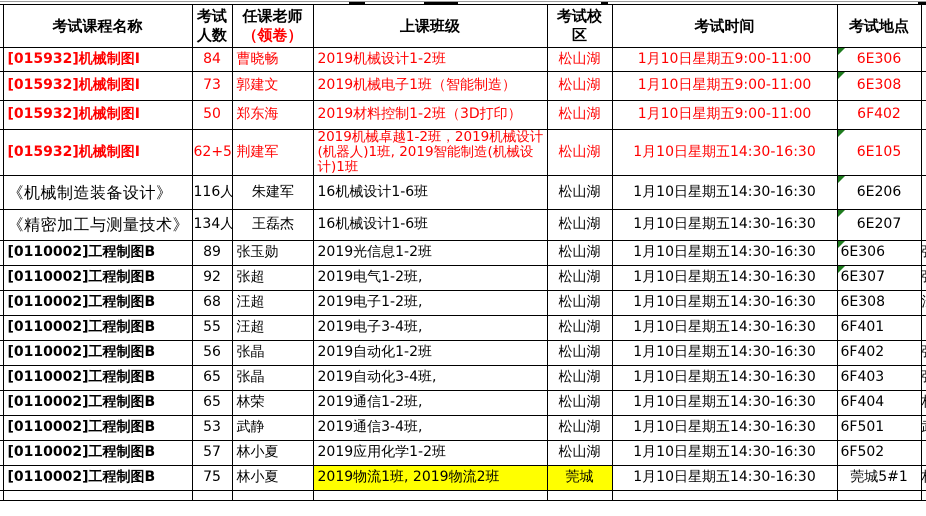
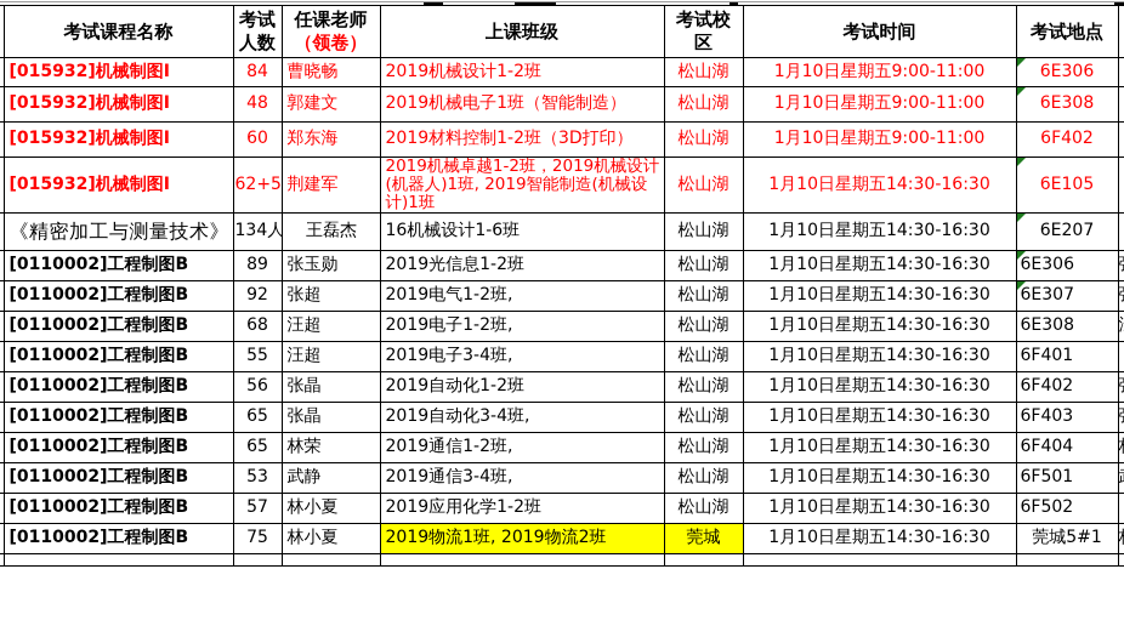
  	考试课程名称	考试 人数	任课老师 （领卷）	上课班级	考试校 区	考试时间	考试地点
  	[015932]机械制图I	84	曹晓畅	2019机械设计1-2班	松山湖	1月10日星期五9:00-11:00	6E306
- 	[015932]机械制图I	73	郭建文	2019机械电子1班（智能制造）	松山湖	1月10日星期五9:00-11:00	6E308
+ 	[015932]机械制图I	48	郭建文	2019机械电子1班（智能制造）	松山湖	1月10日星期五9:00-11:00	6E308
- 	[015932]机械制图I	50	郑东海	2019材料控制1-2班（3D打印）	松山湖	1月10日星期五9:00-11:00	6F402
+ 	[015932]机械制图I	60	郑东海	2019材料控制1-2班（3D打印）	松山湖	1月10日星期五9:00-11:00	6F402
  	[015932]机械制图I	62+5	荆建军	2019机械卓越1-2班，2019机械设计(机器人)1班, 2019智能制造(机械设计)1班	松山湖	1月10日星期五14:30-16:30	6E105
- 	《机械制造装备设计》	116人	朱建军	16机械设计1-6班	松山湖	1月10日星期五14:30-16:30	6E206
  	《精密加工与测量技术》	134人	王磊杰	16机械设计1-6班	松山湖	1月10日星期五14:30-16:30	6E207
  	[0110002]工程制图B	89	张玉勋	2019光信息1-2班	松山湖	1月10日星期五14:30-16:30	6E306
  	[0110002]工程制图B	92	张超	2019电气1-2班,	松山湖	1月10日星期五14:30-16:30	6E307
  	[0110002]工程制图B	68	汪超	2019电子1-2班,	松山湖	1月10日星期五14:30-16:30	6E308
  	[0110002]工程制图B	55	汪超	2019电子3-4班,	松山湖	1月10日星期五14:30-16:30	6F401
  	[0110002]工程制图B	56	张晶	2019自动化1-2班	松山湖	1月10日星期五14:30-16:30	6F402
  	[0110002]工程制图B	65	张晶	2019自动化3-4班,	松山湖	1月10日星期五14:30-16:30	6F403
  	[0110002]工程制图B	65	林荣	2019通信1-2班,	松山湖	1月10日星期五14:30-16:30	6F404
  	[0110002]工程制图B	53	武静	2019通信3-4班,	松山湖	1月10日星期五14:30-16:30	6F501
  	[0110002]工程制图B	57	林小夏	2019应用化学1-2班	松山湖	1月10日星期五14:30-16:30	6F502
  	[0110002]工程制图B	75	林小夏	2019物流1班, 2019物流2班	莞城	1月10日星期五14:30-16:30	莞城5#1
